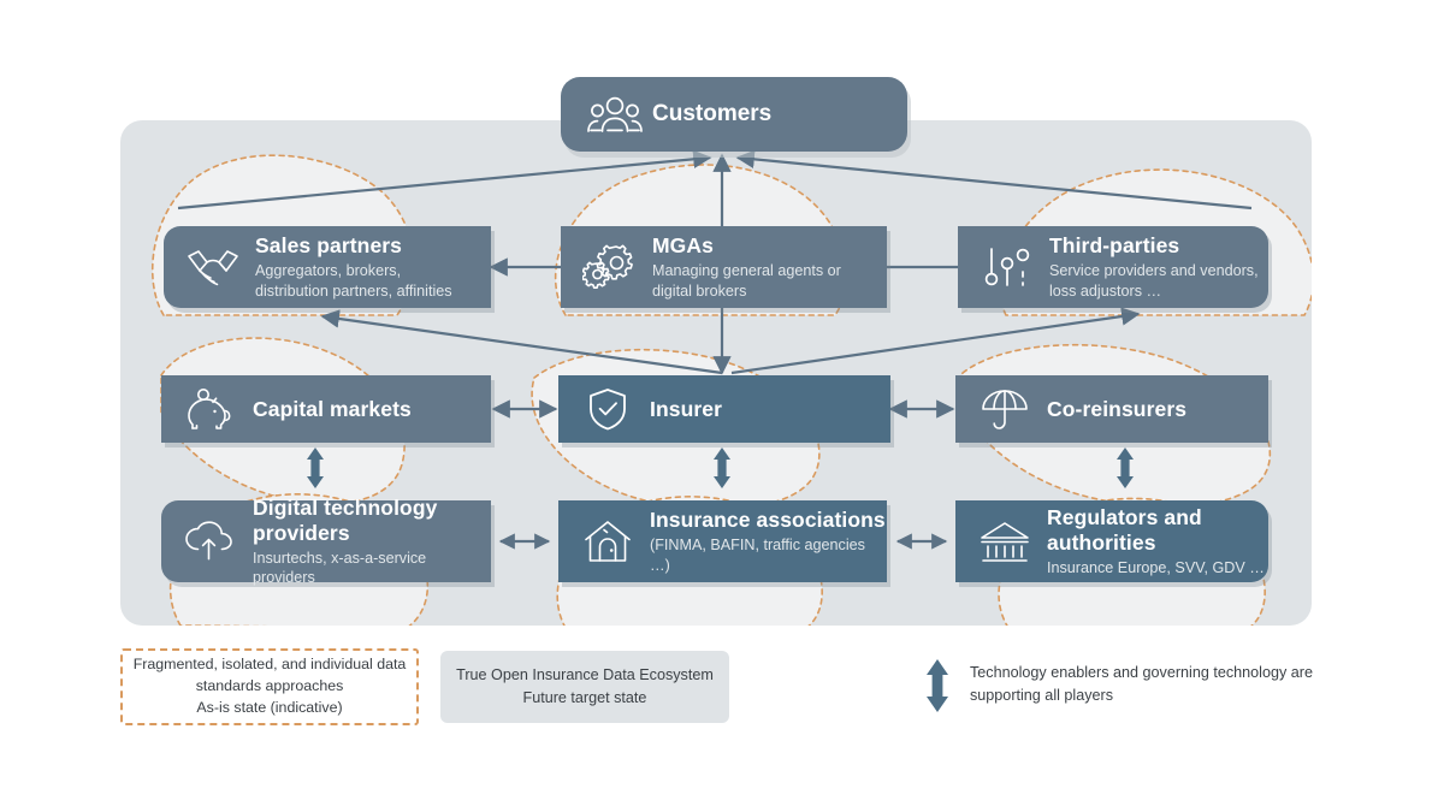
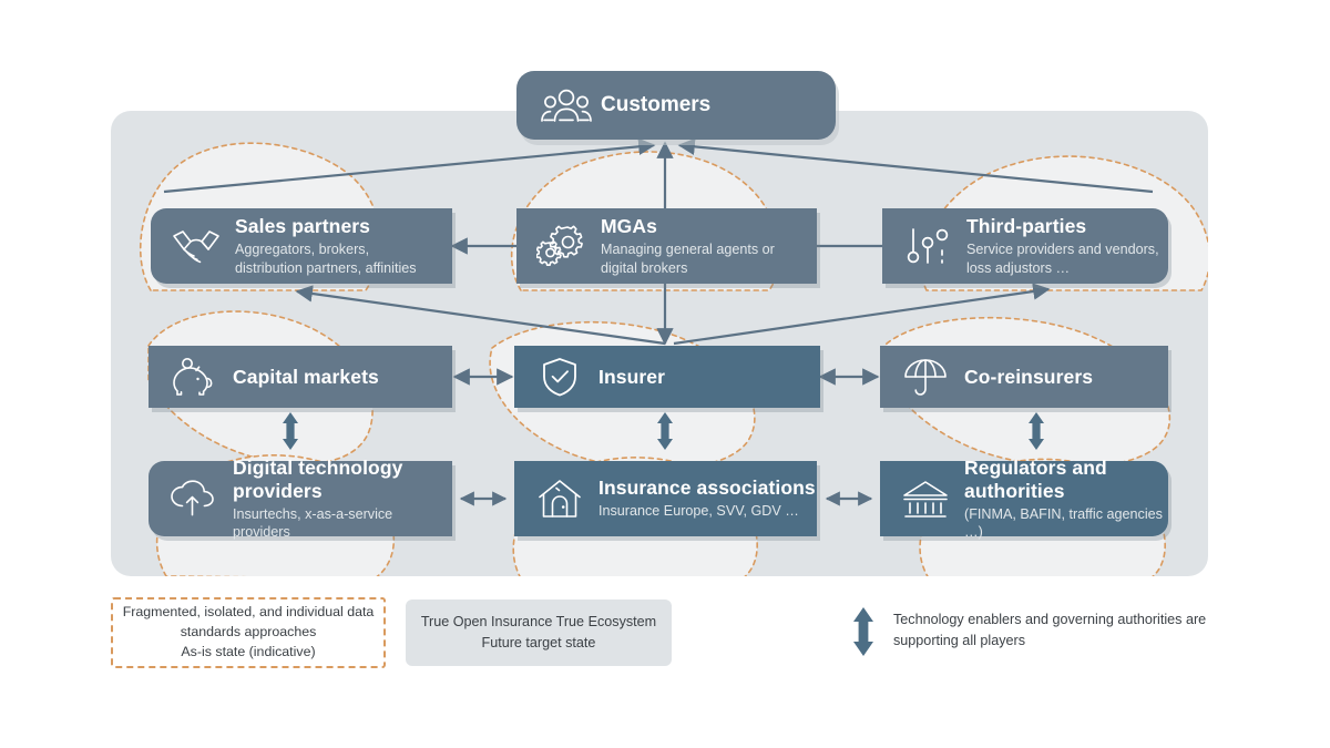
  Customers
  Sales partners
  Aggregators, brokers,
  distribution partners, affinities
  MGAs
  Managing general agents or
  digital brokers
  Third-parties
  Service providers and vendors,
  loss adjustors …
  Capital markets
  Insurer
  Co-reinsurers
  Digital technology
  providers
  Insurtechs, x-as-a-service providers
  Insurance associations
- (FINMA, BAFIN, traffic agencies …)
+ Insurance Europe, SVV, GDV …
  Regulators and
  authorities
- Insurance Europe, SVV, GDV …
+ (FINMA, BAFIN, traffic agencies …)
  Fragmented, isolated, and individual data
  standards approaches
  As-is state (indicative)
- True Open Insurance Data Ecosystem
+ True Open Insurance True Ecosystem
  Future target state
- Technology enablers and governing technology are
+ Technology enablers and governing authorities are
  supporting all players
